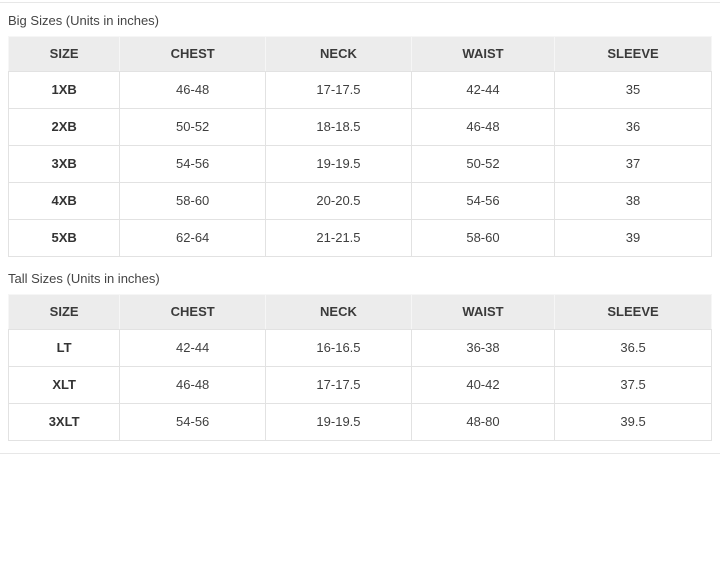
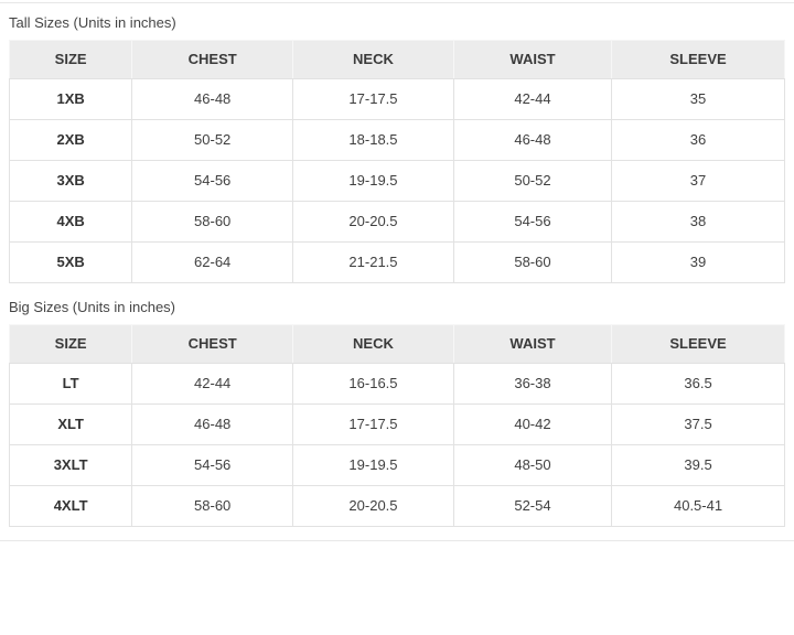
- Big Sizes (Units in inches)
+ Tall Sizes (Units in inches)
  SIZE	CHEST	NECK	WAIST	SLEEVE
  1XB	46-48	17-17.5	42-44	35
  2XB	50-52	18-18.5	46-48	36
  3XB	54-56	19-19.5	50-52	37
  4XB	58-60	20-20.5	54-56	38
  5XB	62-64	21-21.5	58-60	39
- Tall Sizes (Units in inches)
+ Big Sizes (Units in inches)
  SIZE	CHEST	NECK	WAIST	SLEEVE
  LT	42-44	16-16.5	36-38	36.5
  XLT	46-48	17-17.5	40-42	37.5
- 3XLT	54-56	19-19.5	48-80	39.5
+ 3XLT	54-56	19-19.5	48-50	39.5
+ 4XLT	58-60	20-20.5	52-54	40.5-41
